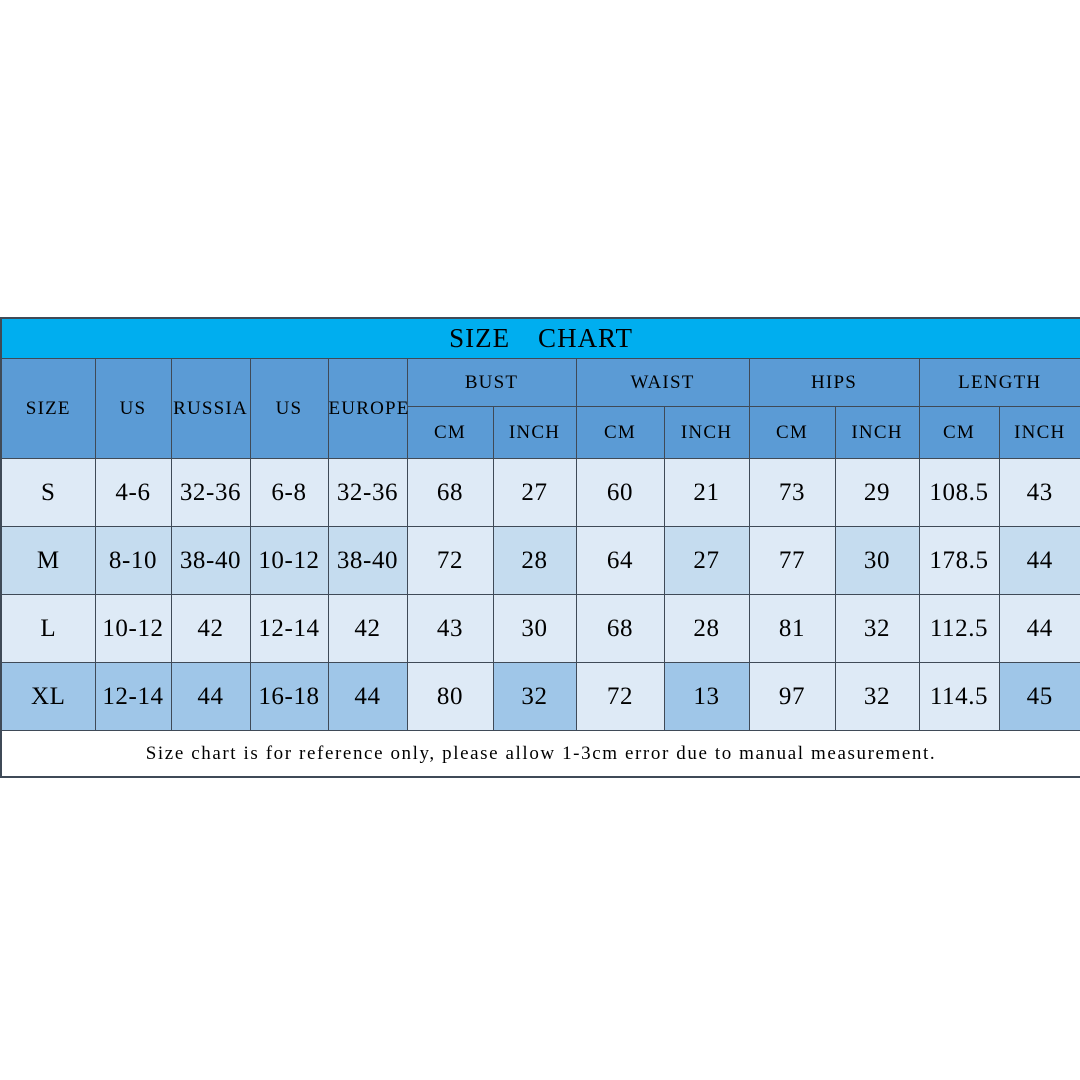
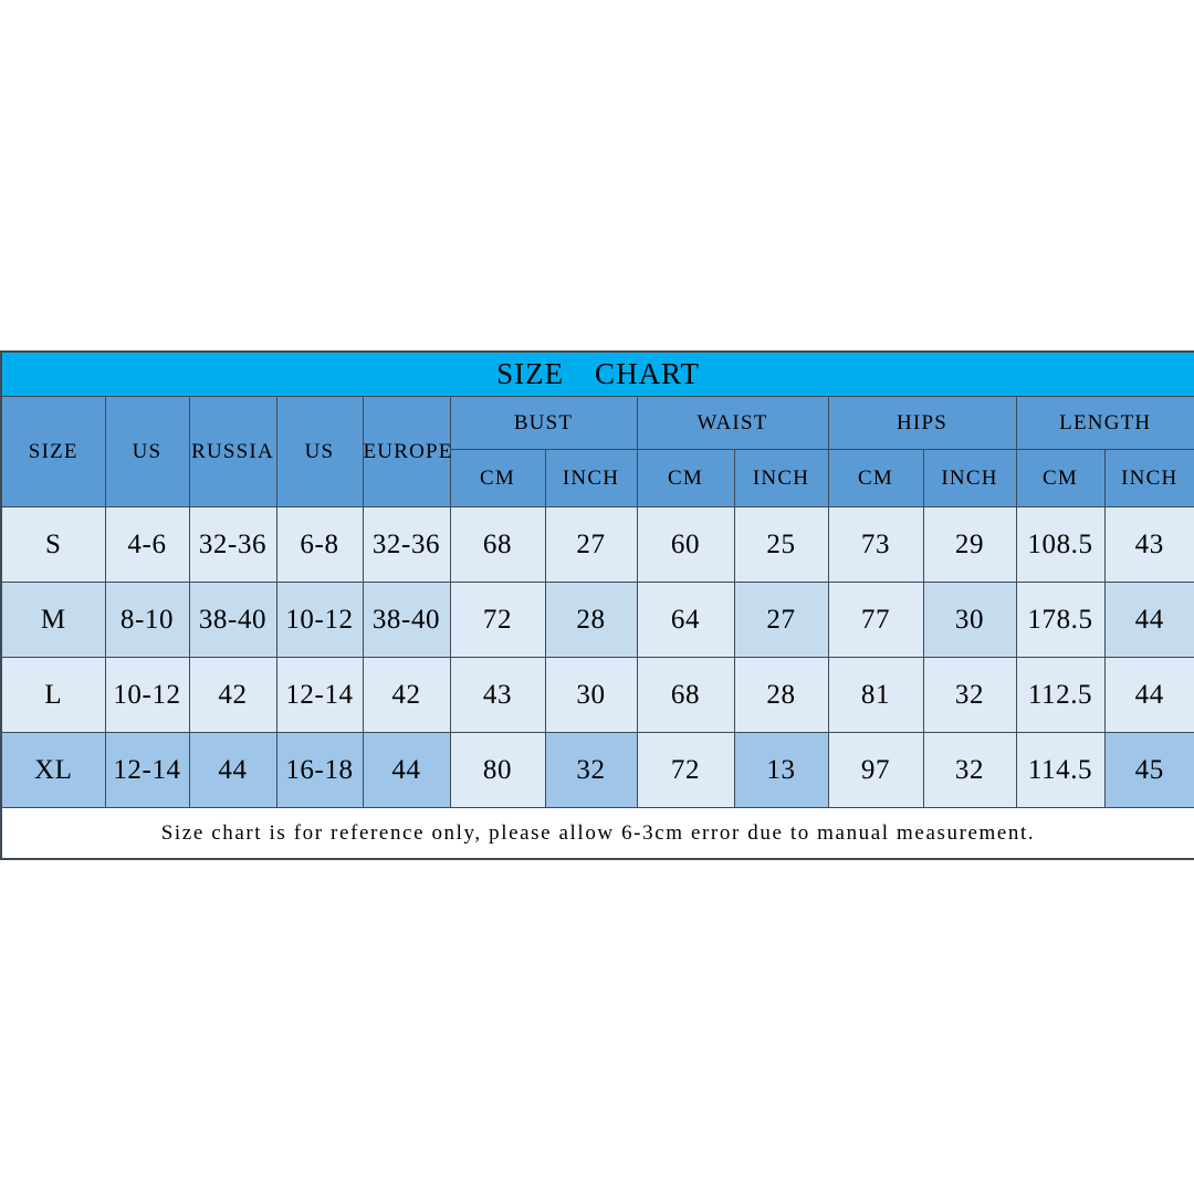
  SIZE CHART
  SIZE	US	RUSSIA	US	EUROPE	BUST	WAIST	HIPS	LENGTH
  CM	INCH	CM	INCH	CM	INCH	CM	INCH
- S	4-6	32-36	6-8	32-36	68	27	60	21	73	29	108.5	43
+ S	4-6	32-36	6-8	32-36	68	27	60	25	73	29	108.5	43
  M	8-10	38-40	10-12	38-40	72	28	64	27	77	30	178.5	44
  L	10-12	42	12-14	42	43	30	68	28	81	32	112.5	44
  XL	12-14	44	16-18	44	80	32	72	13	97	32	114.5	45
- Size chart is for reference only, please allow 1-3cm error due to manual measurement.
+ Size chart is for reference only, please allow 6-3cm error due to manual measurement.
